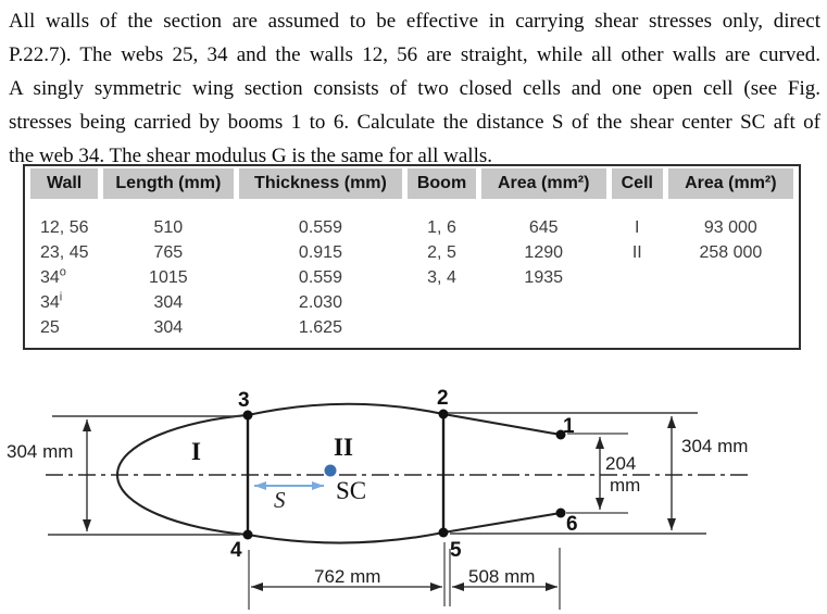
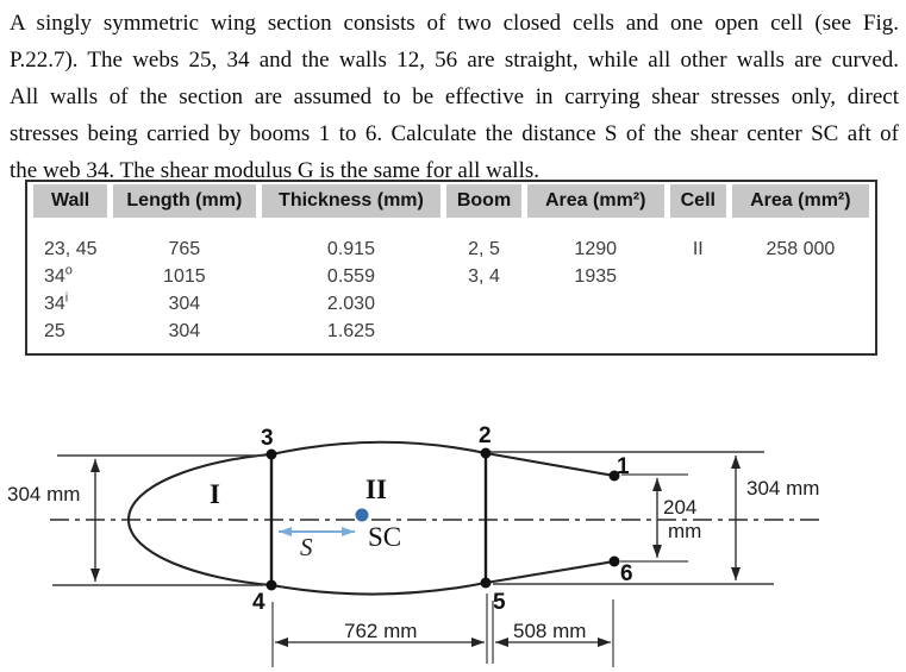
- All walls of the section are assumed to be effective in carrying shear stresses only, direct
+ A singly symmetric wing section consists of two closed cells and one open cell (see Fig.
  P.22.7). The webs 25, 34 and the walls 12, 56 are straight, while all other walls are curved.
- A singly symmetric wing section consists of two closed cells and one open cell (see Fig.
+ All walls of the section are assumed to be effective in carrying shear stresses only, direct
  stresses being carried by booms 1 to 6. Calculate the distance S of the shear center SC aft of
  the web 34. The shear modulus G is the same for all walls.
  Wall	Length (mm)	Thickness (mm)	Boom	Area (mm²)	Cell	Area (mm²)
- 12, 56	510	0.559	1, 6	645	I	93 000
  23, 45	765	0.915	2, 5	1290	II	258 000
  34o	1015	0.559	3, 4	1935
  34i	304	2.030
  25	304	1.625
  3
  2
  1
  4
  5
  6
  I
  II
  SC
  S
  304 mm
  304 mm
  204
  mm
  762 mm
  508 mm
